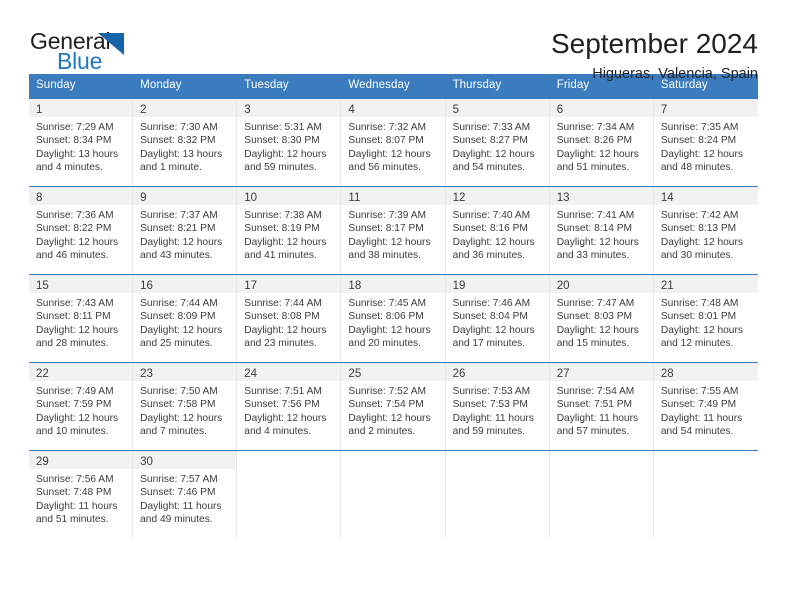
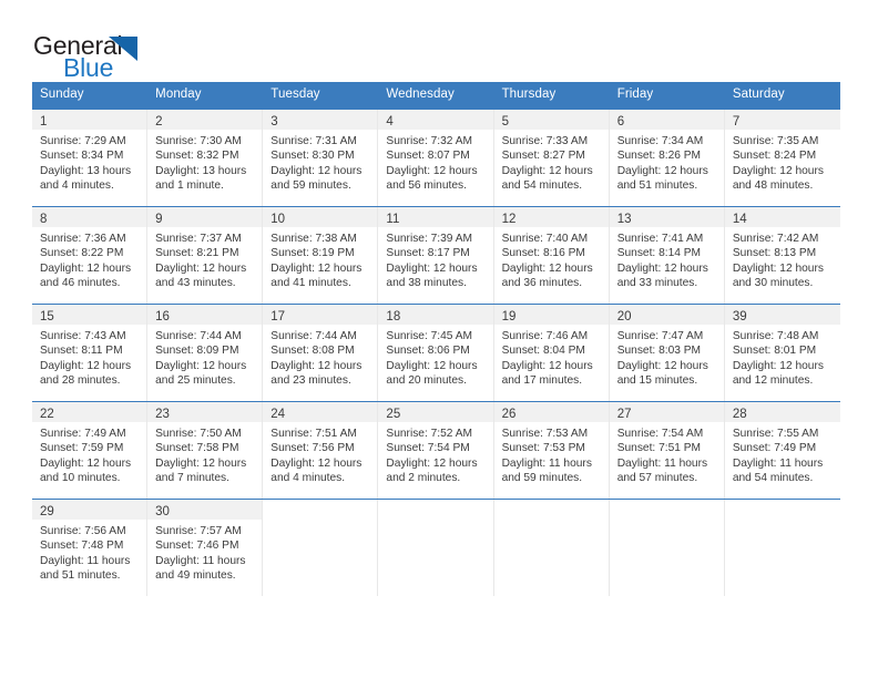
  General
  Blue
- September 2024
- Higueras, Valencia, Spain
  Sunday
  Monday
  Tuesday
  Wednesday
  Thursday
  Friday
  Saturday
  1
  Sunrise: 7:29 AM
  Sunset: 8:34 PM
  Daylight: 13 hours
  and 4 minutes.
  2
  Sunrise: 7:30 AM
  Sunset: 8:32 PM
  Daylight: 13 hours
  and 1 minute.
  3
- Sunrise: 5:31 AM
+ Sunrise: 7:31 AM
  Sunset: 8:30 PM
  Daylight: 12 hours
  and 59 minutes.
  4
  Sunrise: 7:32 AM
  Sunset: 8:07 PM
  Daylight: 12 hours
  and 56 minutes.
  5
  Sunrise: 7:33 AM
  Sunset: 8:27 PM
  Daylight: 12 hours
  and 54 minutes.
  6
  Sunrise: 7:34 AM
  Sunset: 8:26 PM
  Daylight: 12 hours
  and 51 minutes.
  7
  Sunrise: 7:35 AM
  Sunset: 8:24 PM
  Daylight: 12 hours
  and 48 minutes.
  8
  Sunrise: 7:36 AM
  Sunset: 8:22 PM
  Daylight: 12 hours
  and 46 minutes.
  9
  Sunrise: 7:37 AM
  Sunset: 8:21 PM
  Daylight: 12 hours
  and 43 minutes.
  10
  Sunrise: 7:38 AM
  Sunset: 8:19 PM
  Daylight: 12 hours
  and 41 minutes.
  11
  Sunrise: 7:39 AM
  Sunset: 8:17 PM
  Daylight: 12 hours
  and 38 minutes.
  12
  Sunrise: 7:40 AM
  Sunset: 8:16 PM
  Daylight: 12 hours
  and 36 minutes.
  13
  Sunrise: 7:41 AM
  Sunset: 8:14 PM
  Daylight: 12 hours
  and 33 minutes.
  14
  Sunrise: 7:42 AM
  Sunset: 8:13 PM
  Daylight: 12 hours
  and 30 minutes.
  15
  Sunrise: 7:43 AM
  Sunset: 8:11 PM
  Daylight: 12 hours
  and 28 minutes.
  16
  Sunrise: 7:44 AM
  Sunset: 8:09 PM
  Daylight: 12 hours
  and 25 minutes.
  17
  Sunrise: 7:44 AM
  Sunset: 8:08 PM
  Daylight: 12 hours
  and 23 minutes.
  18
  Sunrise: 7:45 AM
  Sunset: 8:06 PM
  Daylight: 12 hours
  and 20 minutes.
  19
  Sunrise: 7:46 AM
  Sunset: 8:04 PM
  Daylight: 12 hours
  and 17 minutes.
  20
  Sunrise: 7:47 AM
  Sunset: 8:03 PM
  Daylight: 12 hours
  and 15 minutes.
- 21
+ 39
  Sunrise: 7:48 AM
  Sunset: 8:01 PM
  Daylight: 12 hours
  and 12 minutes.
  22
  Sunrise: 7:49 AM
  Sunset: 7:59 PM
  Daylight: 12 hours
  and 10 minutes.
  23
  Sunrise: 7:50 AM
  Sunset: 7:58 PM
  Daylight: 12 hours
  and 7 minutes.
  24
  Sunrise: 7:51 AM
  Sunset: 7:56 PM
  Daylight: 12 hours
  and 4 minutes.
  25
  Sunrise: 7:52 AM
  Sunset: 7:54 PM
  Daylight: 12 hours
  and 2 minutes.
  26
  Sunrise: 7:53 AM
  Sunset: 7:53 PM
  Daylight: 11 hours
  and 59 minutes.
  27
  Sunrise: 7:54 AM
  Sunset: 7:51 PM
  Daylight: 11 hours
  and 57 minutes.
  28
  Sunrise: 7:55 AM
  Sunset: 7:49 PM
  Daylight: 11 hours
  and 54 minutes.
  29
  Sunrise: 7:56 AM
  Sunset: 7:48 PM
  Daylight: 11 hours
  and 51 minutes.
  30
  Sunrise: 7:57 AM
  Sunset: 7:46 PM
  Daylight: 11 hours
  and 49 minutes.
